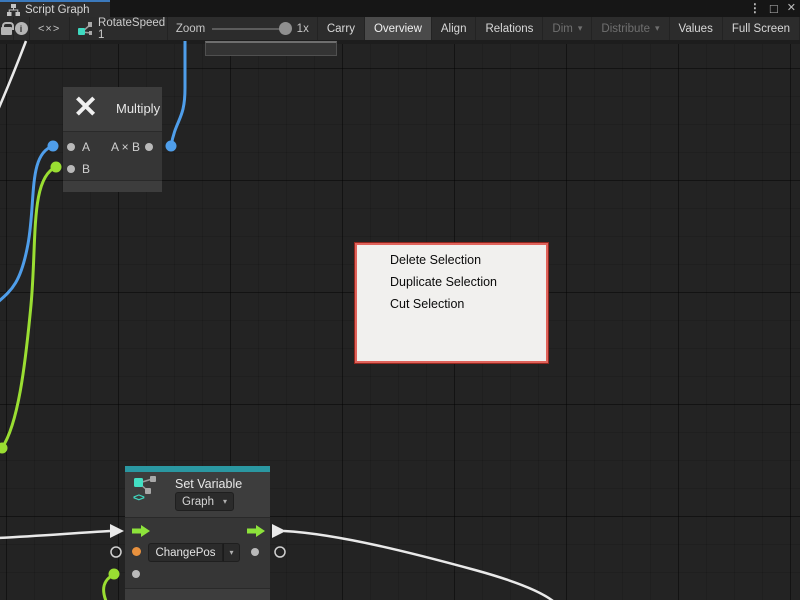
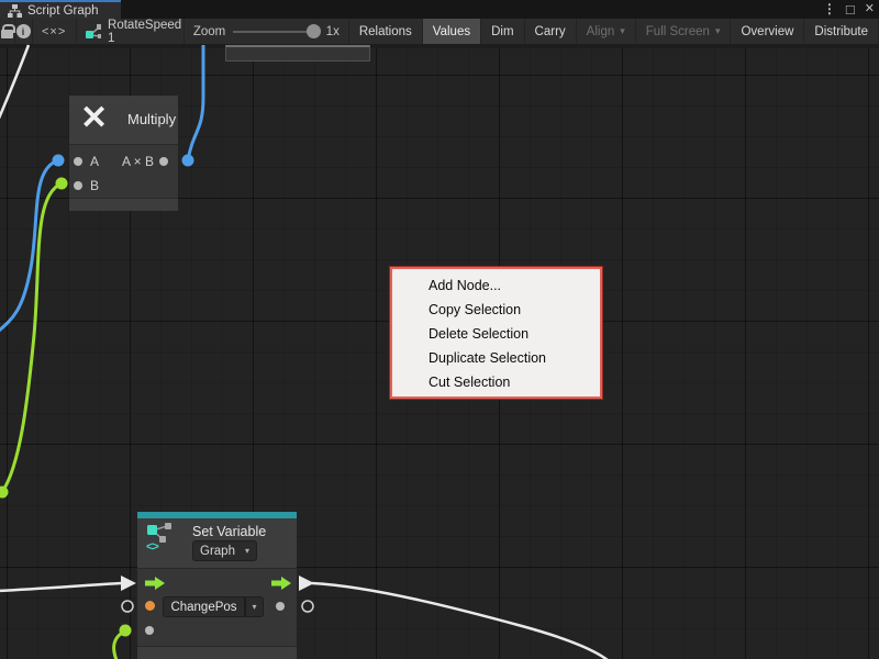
  ✕
  Multiply
  A
  A × B
  B
  <>
  Set Variable
  Graph
  ▾
  ChangePos
  ▾
  Script Graph
  ⋮
  □
  ✕
  i
  <×>
  RotateSpeed 1
  Zoom
  1x
- Carry
+ Relations
- Overview
+ Values
- Align
+ Dim
- Relations
+ Carry
- Dim
+ Align
  ▾
- Distribute
+ Full Screen
  ▾
- Values
+ Overview
- Full Screen
+ Distribute
+ Add Node...
+ Copy Selection
  Delete Selection
  Duplicate Selection
  Cut Selection
